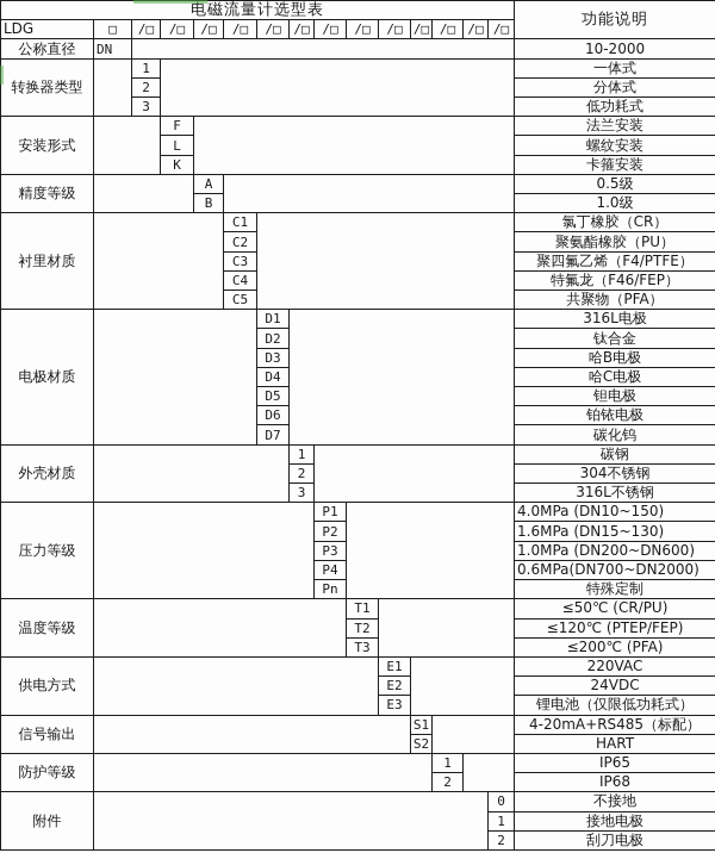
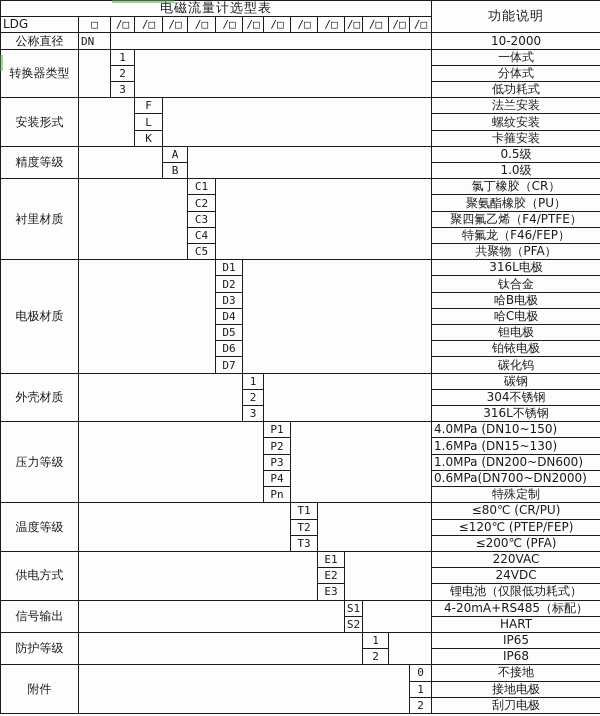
  电磁流量计选型表	功能说明
  LDG	□	/□	/□	/□	/□	/□	/□	/□	/□	/□	/□	/□	/□	/□
  公称直径	DN		10-2000
  转换器类型		1		一体式
  2	分体式
  3	低功耗式
  安装形式		F		法兰安装
  L	螺纹安装
  K	卡箍安装
  精度等级		A		0.5级
  B	1.0级
  衬里材质		C1		氯丁橡胶（CR）
  C2	聚氨酯橡胶（PU）
  C3	聚四氟乙烯（F4/PTFE）
  C4	特氟龙（F46/FEP）
  C5	共聚物（PFA）
  电极材质		D1		316L电极
  D2	钛合金
  D3	哈B电极
  D4	哈C电极
  D5	钽电极
  D6	铂铱电极
  D7	碳化钨
  外壳材质		1		碳钢
  2	304不锈钢
  3	316L不锈钢
  压力等级		P1		4.0MPa (DN10~150)
  P2	1.6MPa (DN15~130)
  P3	1.0MPa (DN200~DN600)
  P4	0.6MPa(DN700~DN2000)
  Pn	特殊定制
- 温度等级		T1		≤50℃ (CR/PU)
+ 温度等级		T1		≤80℃ (CR/PU)
  T2	≤120℃ (PTEP/FEP)
  T3	≤200℃ (PFA)
  供电方式		E1		220VAC
  E2	24VDC
  E3	锂电池（仅限低功耗式）
  信号输出		S1		4-20mA+RS485（标配）
  S2	HART
  防护等级		1		IP65
  2	IP68
  附件		0	不接地
  1	接地电极
  2	刮刀电极
